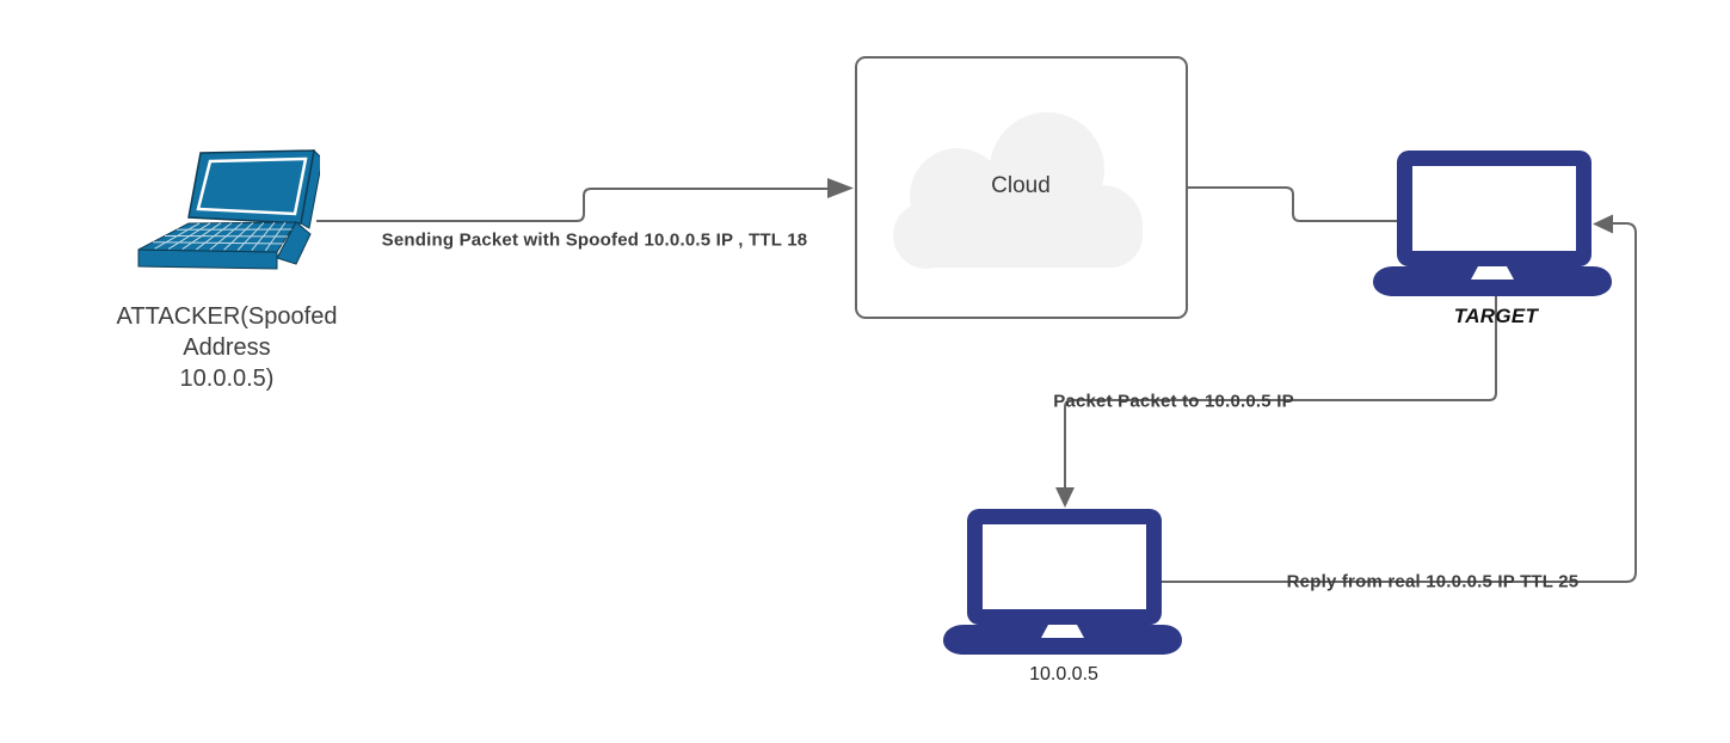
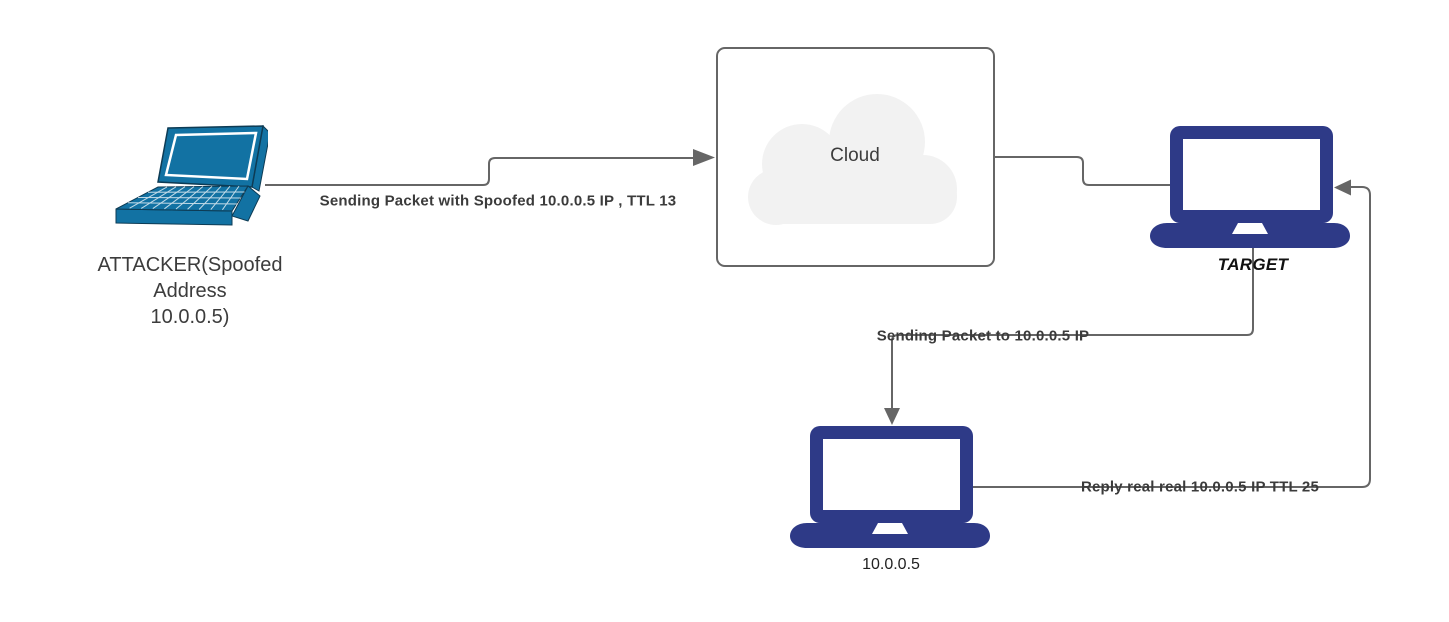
  Cloud
  TARGET
  10.0.0.5
  ATTACKER(Spoofed
  Address
  10.0.0.5)
- Sending Packet with Spoofed 10.0.0.5 IP , TTL 18
+ Sending Packet with Spoofed 10.0.0.5 IP , TTL 13
- Packet Packet to 10.0.0.5 IP
+ Sending Packet to 10.0.0.5 IP
- Reply from real 10.0.0.5 IP TTL 25
+ Reply real real 10.0.0.5 IP TTL 25
